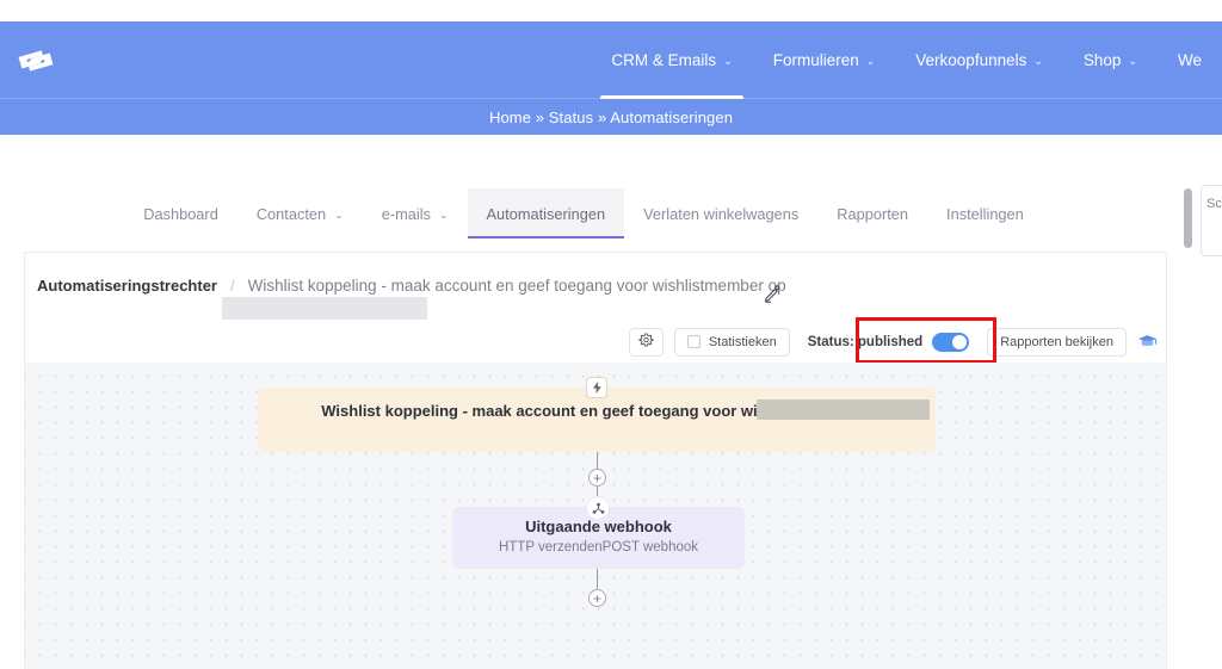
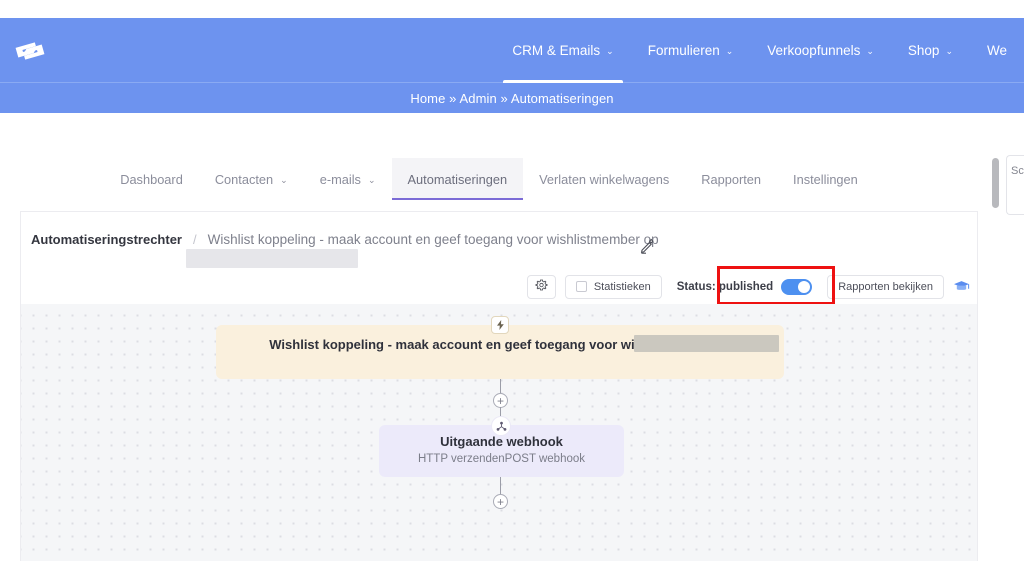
  CRM & Emails
  ⌄
  Formulieren
  ⌄
  Verkoopfunnels
  ⌄
  Shop
  ⌄
  We
- Home » Status » Automatiseringen
+ Home » Admin » Automatiseringen
  Dashboard
  Contacten
  ⌄
  e-mails
  ⌄
  Automatiseringen
  Verlaten winkelwagens
  Rapporten
  Instellingen
  Sc
  Automatiseringstrechter
  /
  Wishlist koppeling - maak account en geef toegang voor wishlistmember op
  Statistieken
  Status: published
  Rapporten bekijken
  Wishlist koppeling - maak account en geef toegang voor wi
  +
  Uitgaande webhook
  HTTP verzendenPOST webhook
  +
